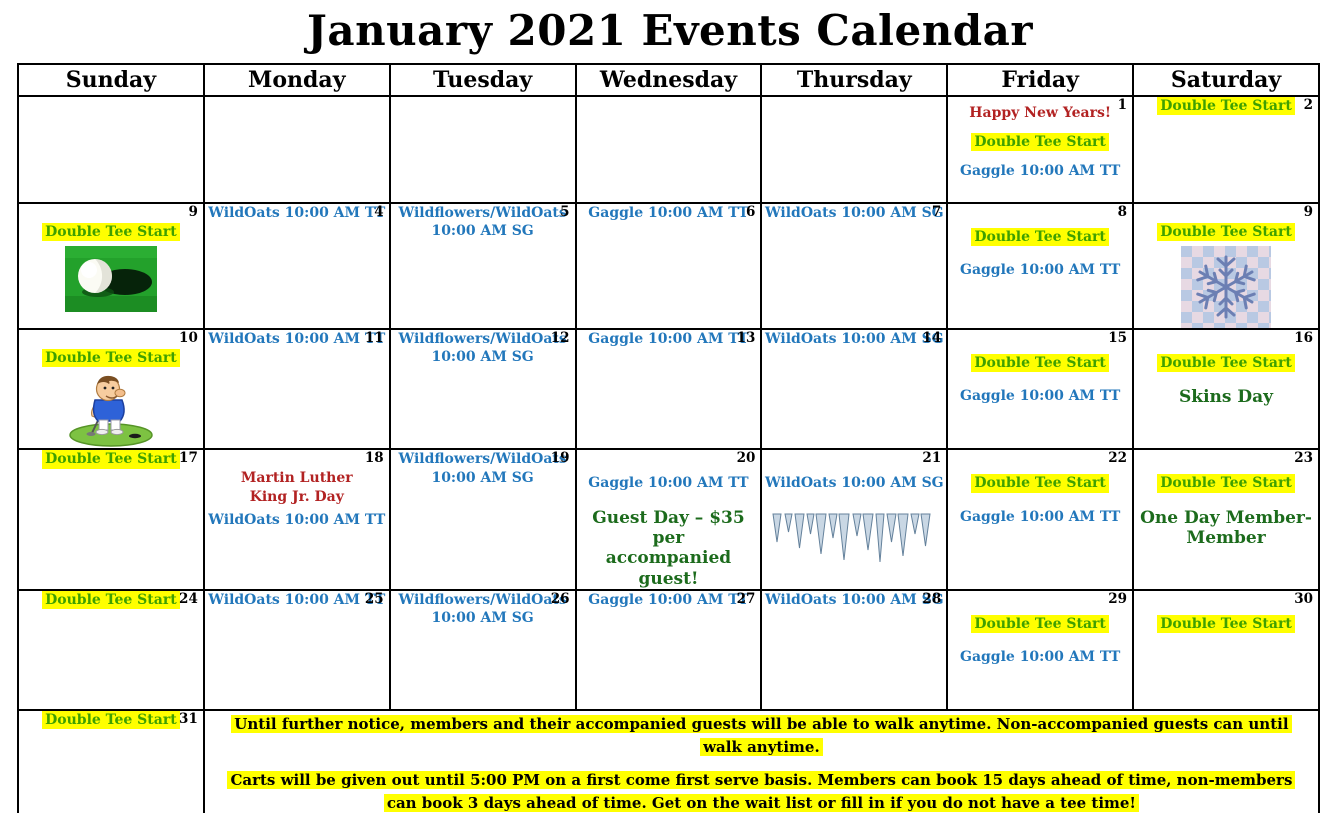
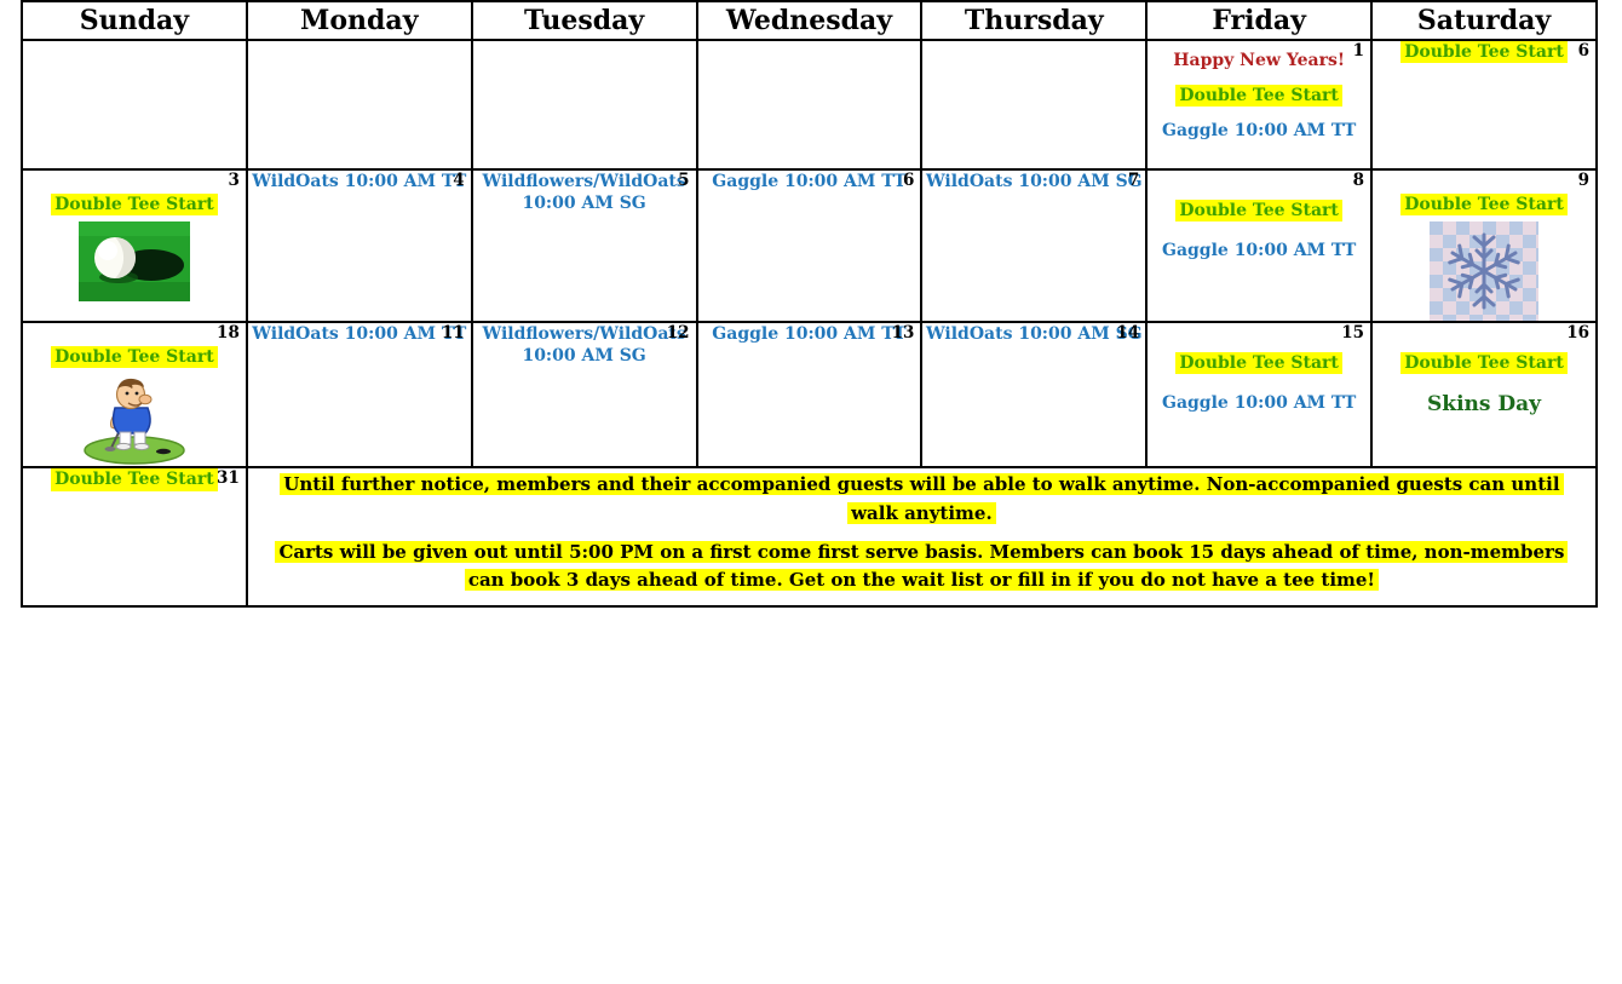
- January 2021 Events Calendar
  Sunday	Monday	Tuesday	Wednesday	Thursday	Friday	Saturday
- 					1Happy New Years!Double Tee StartGaggle 10:00 AM TT	2Double Tee Start
+ 					1Happy New Years!Double Tee StartGaggle 10:00 AM TT	6Double Tee Start
- 9Double Tee Start	4WildOats 10:00 AM TT	5Wildflowers/WildOats 10:00 AM SG	6Gaggle 10:00 AM TT	7WildOats 10:00 AM SG	8Double Tee StartGaggle 10:00 AM TT	9Double Tee Start
+ 3Double Tee Start	4WildOats 10:00 AM TT	5Wildflowers/WildOats 10:00 AM SG	6Gaggle 10:00 AM TT	7WildOats 10:00 AM SG	8Double Tee StartGaggle 10:00 AM TT	9Double Tee Start
- 10Double Tee Start	11WildOats 10:00 AM TT	12Wildflowers/WildOats 10:00 AM SG	13Gaggle 10:00 AM TT	14WildOats 10:00 AM SG	15Double Tee StartGaggle 10:00 AM TT	16Double Tee StartSkins Day
+ 18Double Tee Start	11WildOats 10:00 AM TT	12Wildflowers/WildOats 10:00 AM SG	13Gaggle 10:00 AM TT	14WildOats 10:00 AM SG	15Double Tee StartGaggle 10:00 AM TT	16Double Tee StartSkins Day
- 17Double Tee Start	18Martin Luther King Jr. DayWildOats 10:00 AM TT	19Wildflowers/WildOats 10:00 AM SG	20Gaggle 10:00 AM TTGuest Day – $35 per accompanied guest!	21WildOats 10:00 AM SG	22Double Tee StartGaggle 10:00 AM TT	23Double Tee StartOne Day Member- Member
- 24Double Tee Start	25WildOats 10:00 AM TT	26Wildflowers/WildOats 10:00 AM SG	27Gaggle 10:00 AM TT	28WildOats 10:00 AM SG	29Double Tee StartGaggle 10:00 AM TT	30Double Tee Start
  31Double Tee Start	Until further notice, members and their accompanied guests will be able to walk anytime. Non-accompanied guests can until walk anytime.Carts will be given out until 5:00 PM on a first come first serve basis. Members can book 15 days ahead of time, non-members can book 3 days ahead of time. Get on the wait list or fill in if you do not have a tee time!
